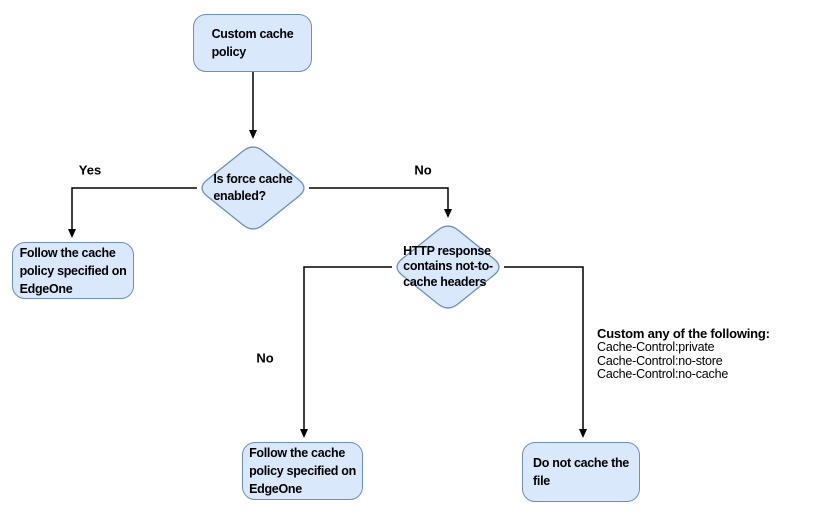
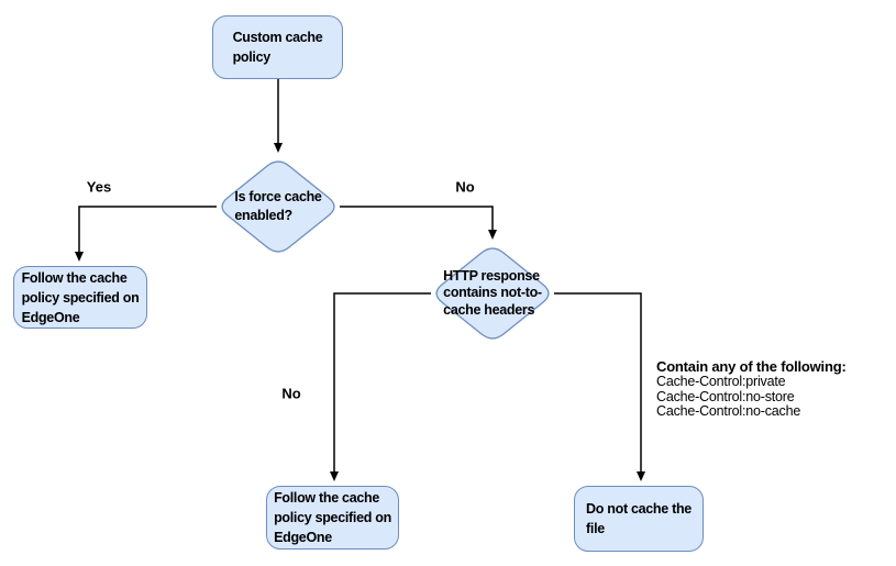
  Custom cache
  policy
  Follow the cache
  policy specified on
  EdgeOne
  Follow the cache
  policy specified on
  EdgeOne
  Do not cache the
  file
  Is force cache
  enabled?
  HTTP response
  contains not-to-
  cache headers
  Yes
  No
  No
- Custom any of the following:
+ Contain any of the following:
  Cache-Control:private
  Cache-Control:no-store
  Cache-Control:no-cache
